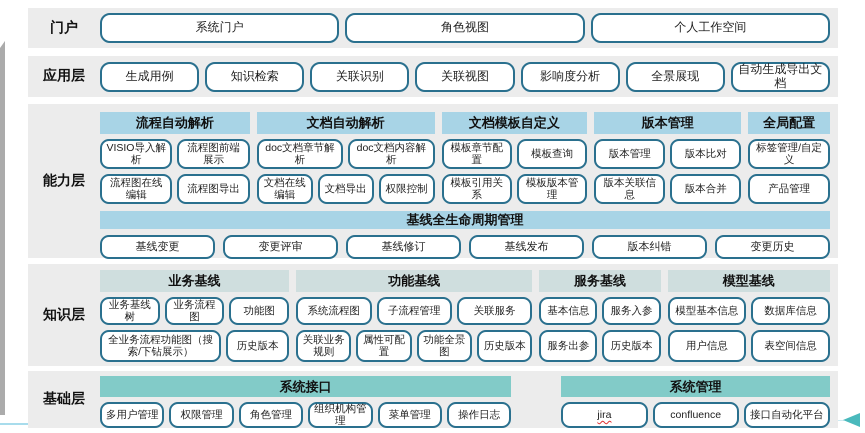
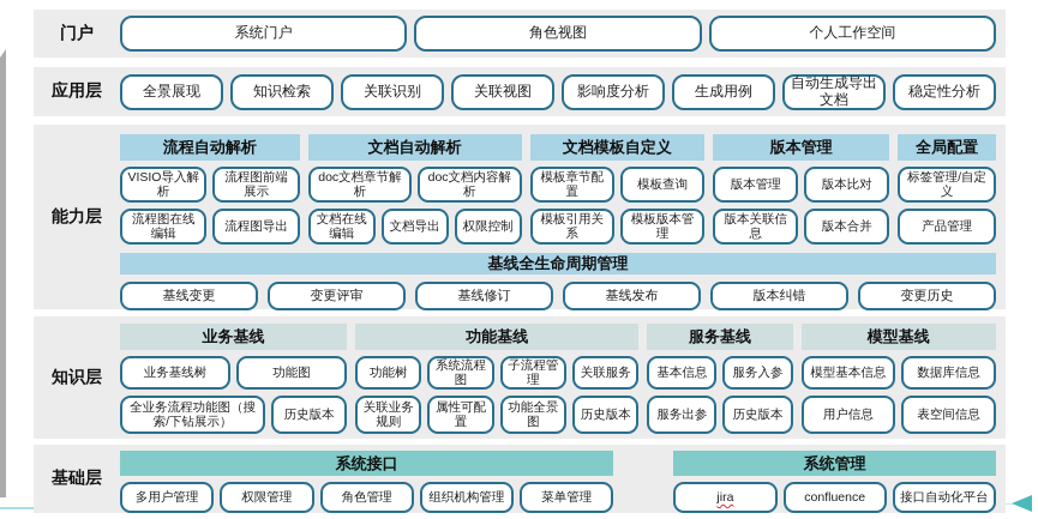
  门户
  系统门户
  角色视图
  个人工作空间
  应用层
- 生成用例
+ 全景展现
  知识检索
  关联识别
  关联视图
  影响度分析
- 全景展现
+ 生成用例
  自动生成导出文档
+ 稳定性分析
  能力层
  流程自动解析
  VISIO导入解析
  流程图前端展示
  流程图在线编辑
  流程图导出
  文档自动解析
  doc文档章节解析
  doc文档内容解析
  文档在线编辑
  文档导出
  权限控制
  文档模板自定义
  模板章节配置
  模板查询
  模板引用关系
  模板版本管理
  版本管理
  版本管理
  版本比对
  版本关联信息
  版本合并
  全局配置
  标签管理/自定义
  产品管理
  基线全生命周期管理
  基线变更
  变更评审
  基线修订
  基线发布
  版本纠错
  变更历史
  知识层
  业务基线
  业务基线树
- 业务流程图
  功能图
  全业务流程功能图（搜索/下钻展示）
  历史版本
  功能基线
+ 功能树
  系统流程图
  子流程管理
  关联服务
  关联业务规则
  属性可配置
  功能全景图
  历史版本
  服务基线
  基本信息
  服务入参
  服务出参
  历史版本
  模型基线
  模型基本信息
  数据库信息
  用户信息
  表空间信息
  基础层
  系统接口
  多用户管理
  权限管理
  角色管理
  组织机构管理
  菜单管理
- 操作日志
  系统管理
  jira
  confluence
  接口自动化平台
